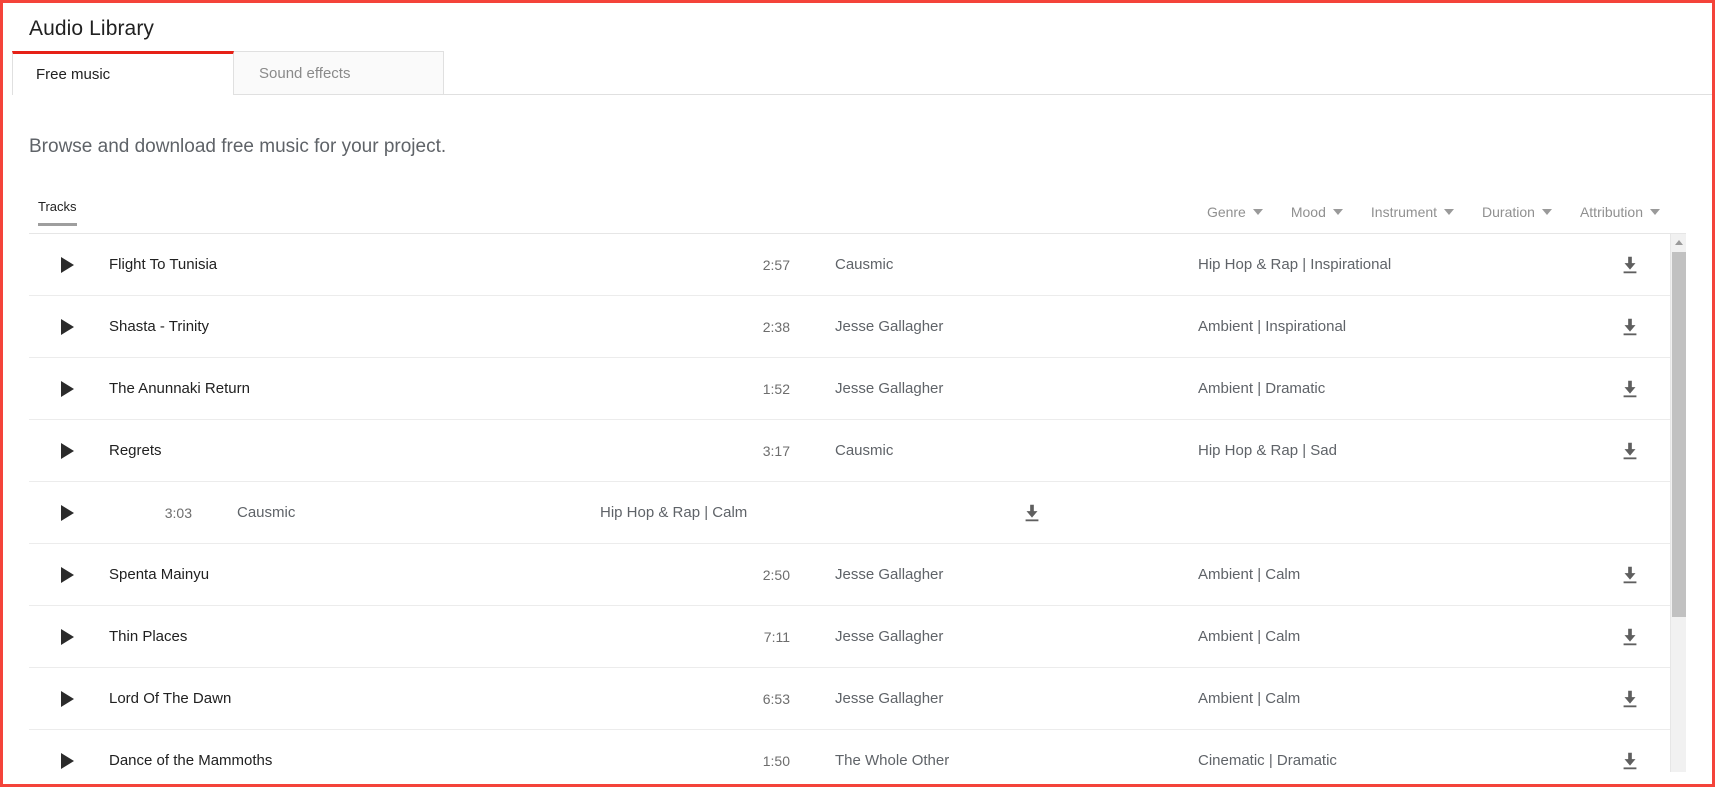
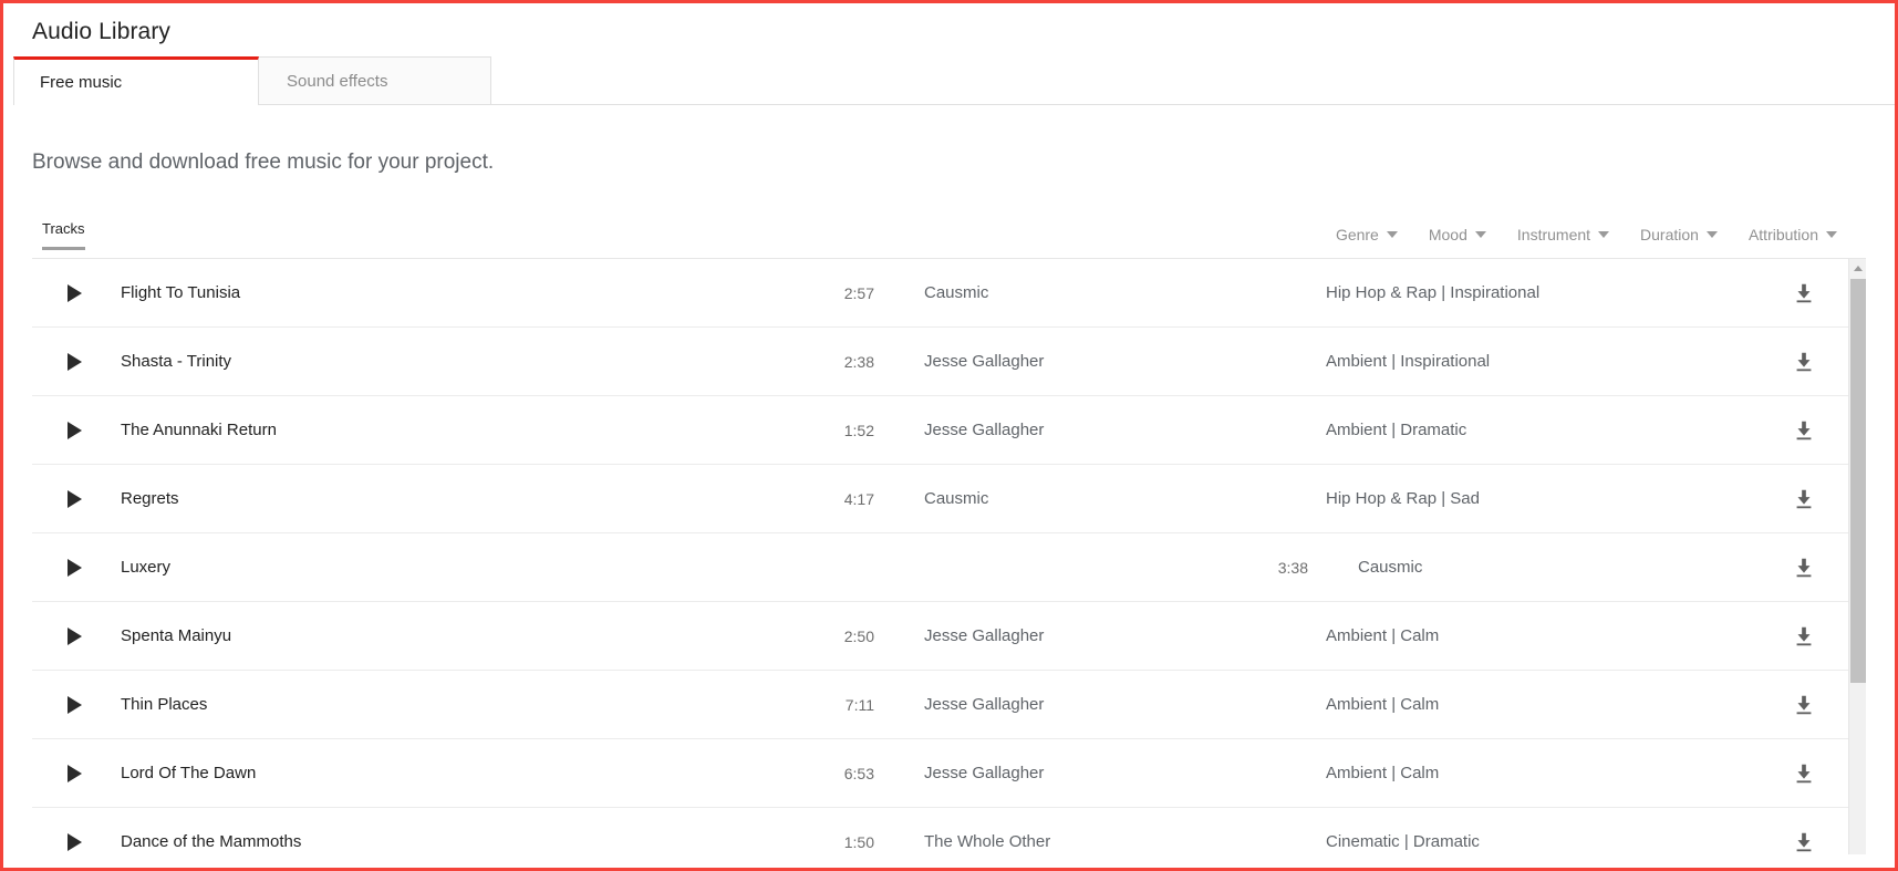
  Audio Library
  Free music
  Sound effects
  Browse and download free music for your project.
  Tracks
  Genre
  Mood
  Instrument
  Duration
  Attribution
  Flight To Tunisia
  2:57
  Causmic
  Hip Hop & Rap | Inspirational
  Shasta - Trinity
  2:38
  Jesse Gallagher
  Ambient | Inspirational
  The Anunnaki Return
  1:52
  Jesse Gallagher
  Ambient | Dramatic
  Regrets
- 3:17
+ 4:17
  Causmic
  Hip Hop & Rap | Sad
+ Luxery
- 3:03
+ 3:38
  Causmic
- Hip Hop & Rap | Calm
  Spenta Mainyu
  2:50
  Jesse Gallagher
  Ambient | Calm
  Thin Places
  7:11
  Jesse Gallagher
  Ambient | Calm
  Lord Of The Dawn
  6:53
  Jesse Gallagher
  Ambient | Calm
  Dance of the Mammoths
  1:50
  The Whole Other
  Cinematic | Dramatic
